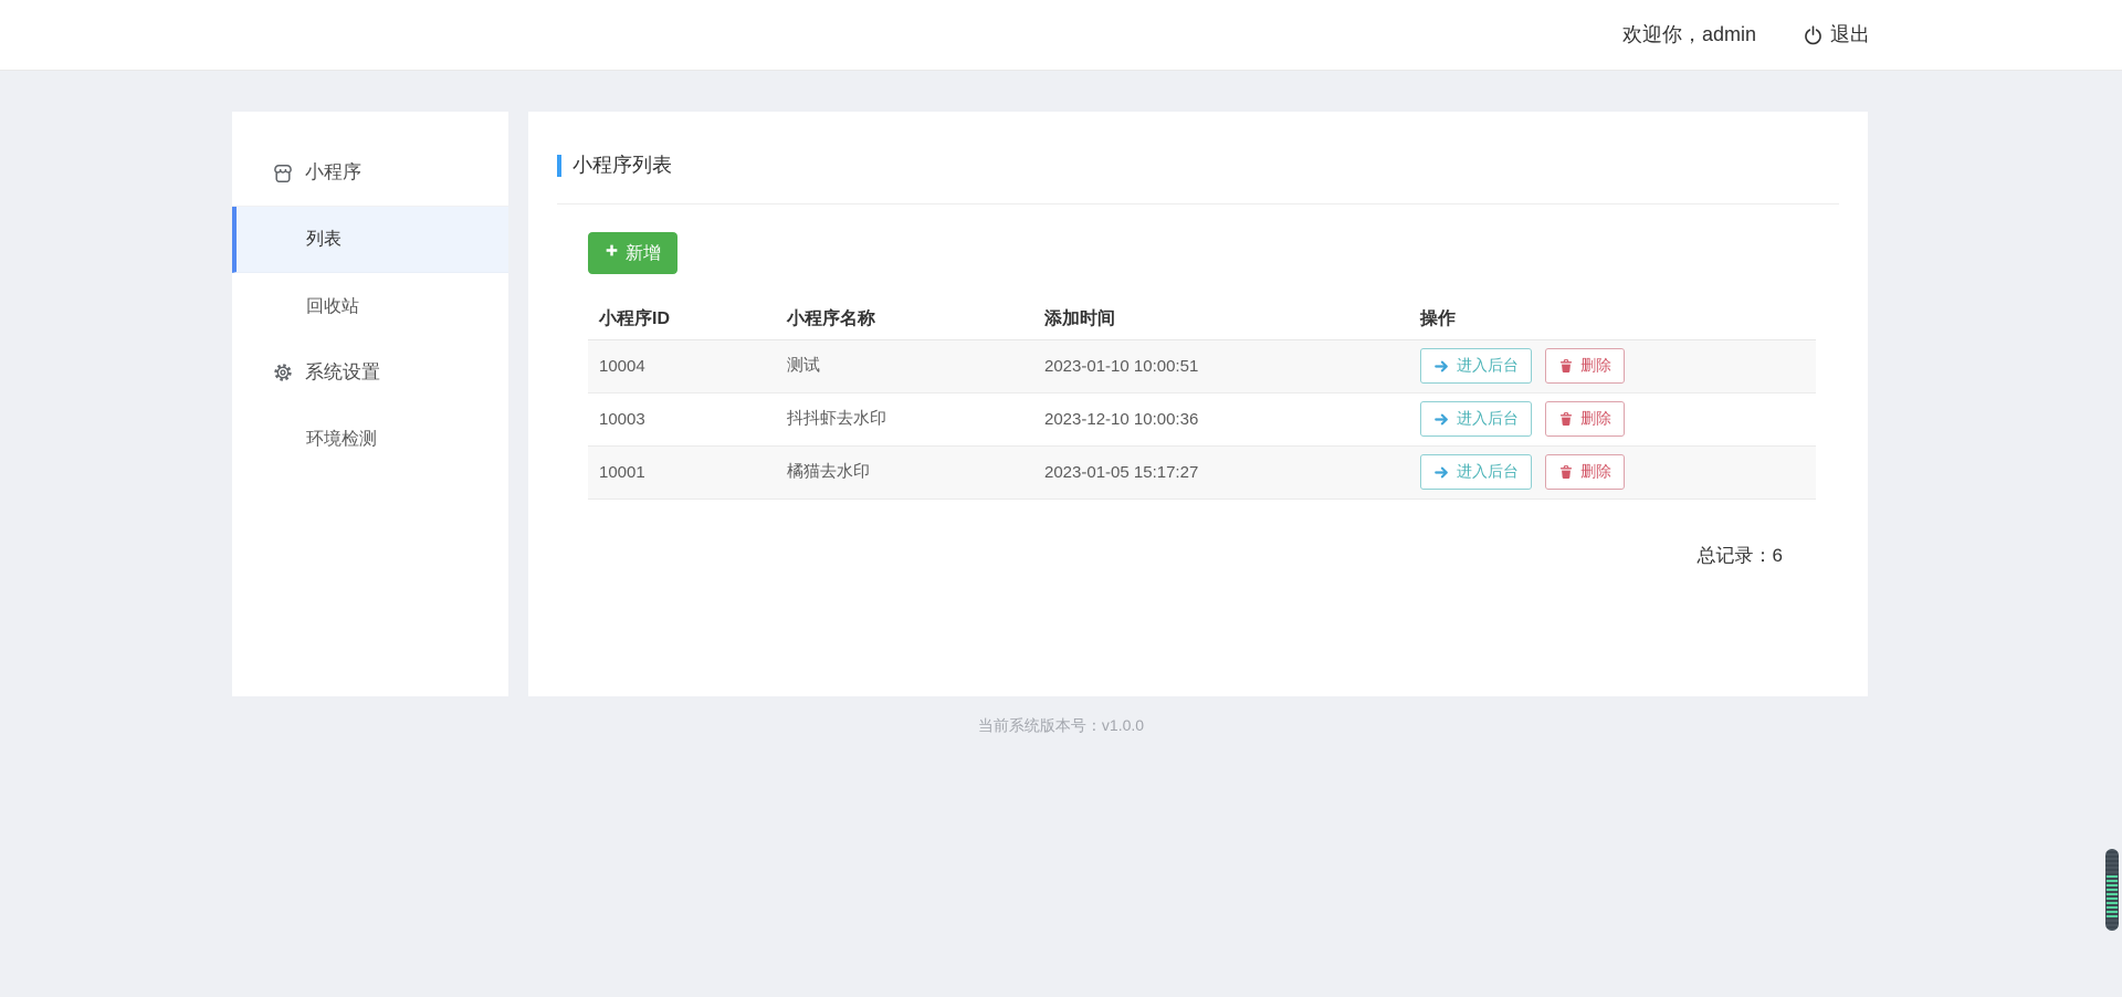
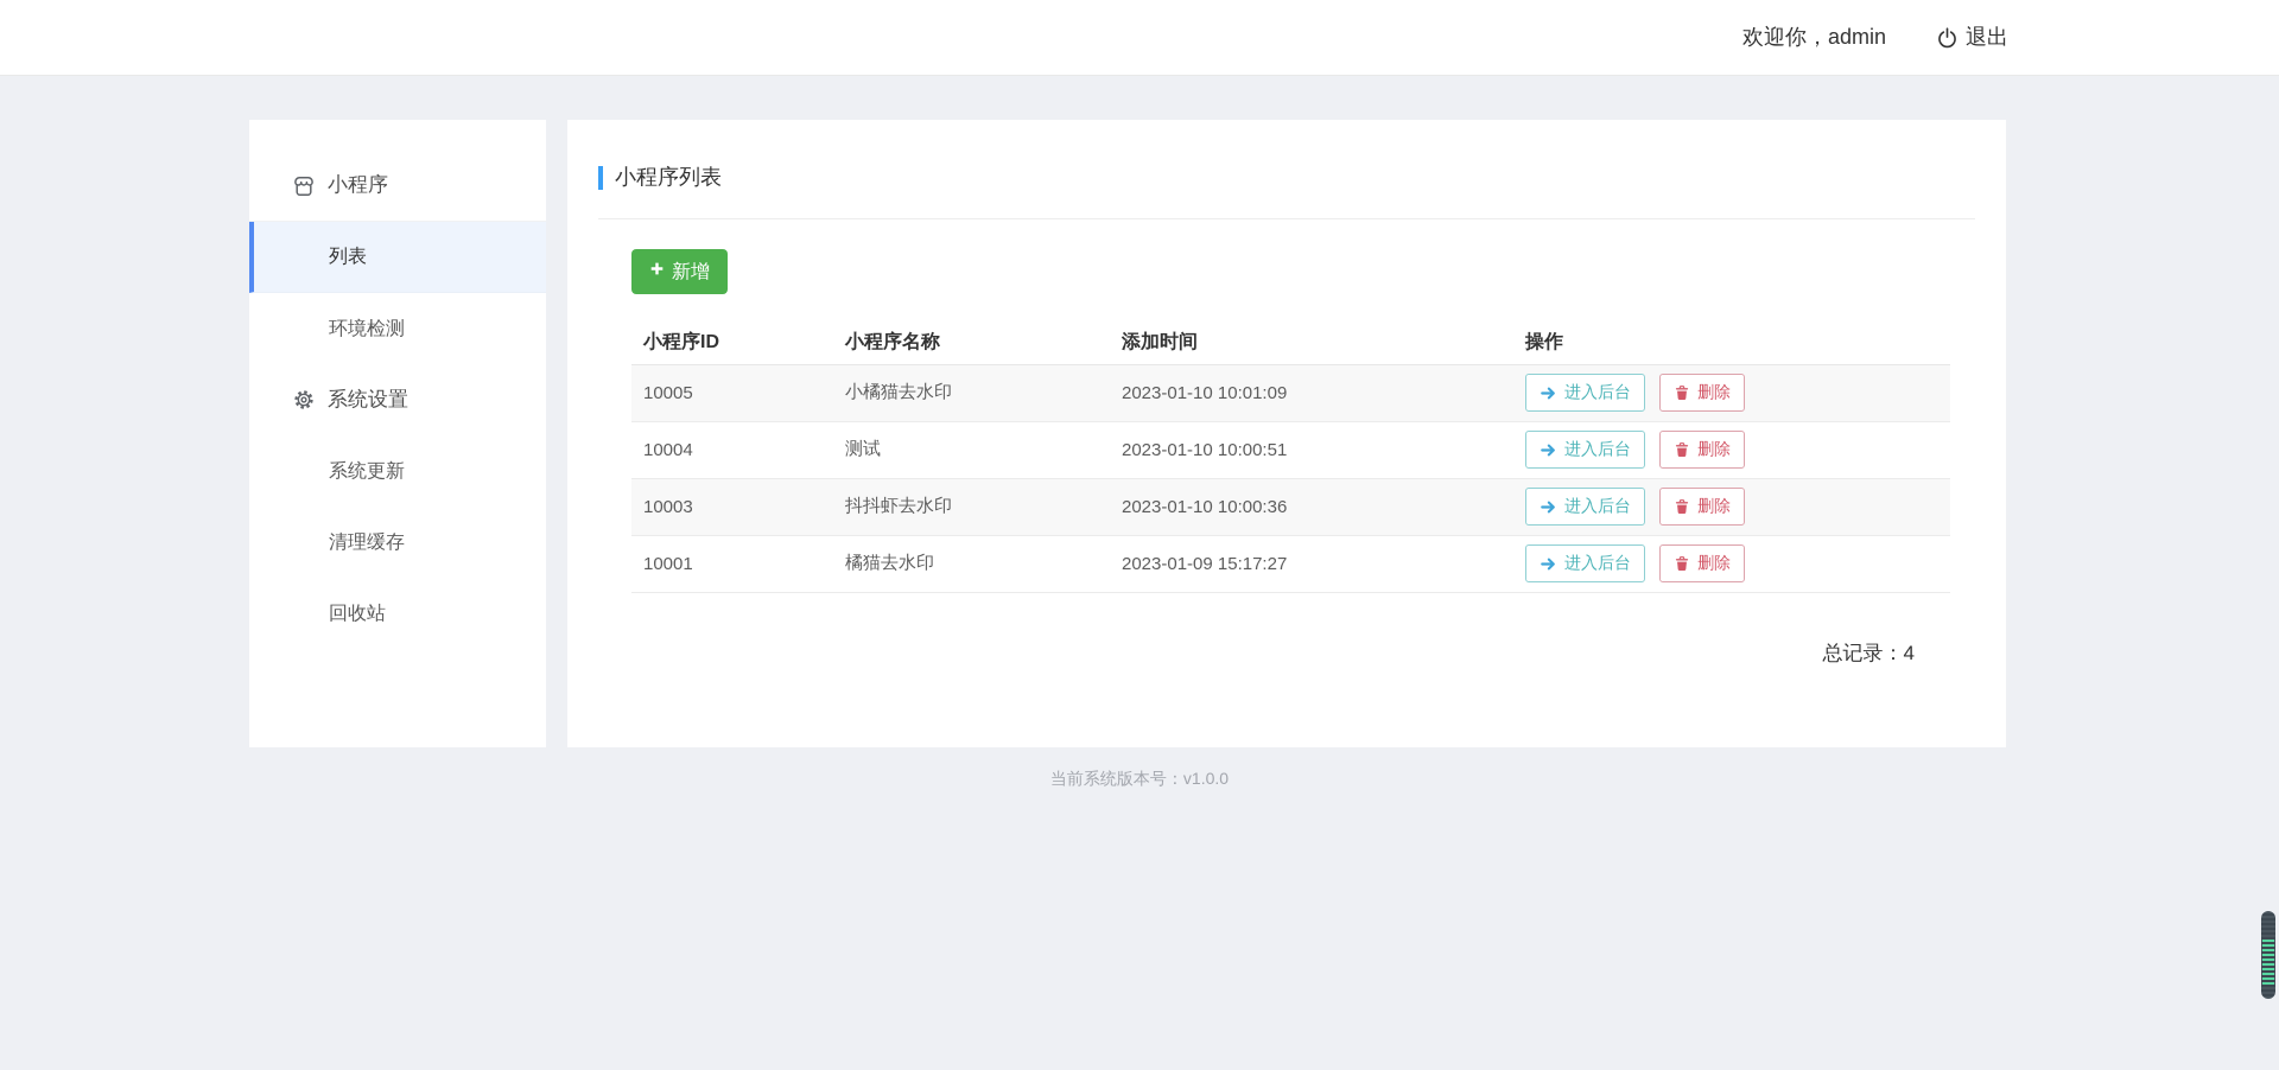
  欢迎你，admin
  退出
  小程序
  列表
- 回收站
+ 环境检测
  系统设置
+ 系统更新
+ 清理缓存
- 环境检测
+ 回收站
  小程序列表
  新增
  小程序ID	小程序名称	添加时间	操作
+ 10005	小橘猫去水印	2023-01-10 10:01:09	进入后台 删除
  10004	测试	2023-01-10 10:00:51	进入后台 删除
- 10003	抖抖虾去水印	2023-12-10 10:00:36	进入后台 删除
+ 10003	抖抖虾去水印	2023-01-10 10:00:36	进入后台 删除
- 10001	橘猫去水印	2023-01-05 15:17:27	进入后台 删除
+ 10001	橘猫去水印	2023-01-09 15:17:27	进入后台 删除
- 总记录：6
+ 总记录：4
  当前系统版本号：v1.0.0
